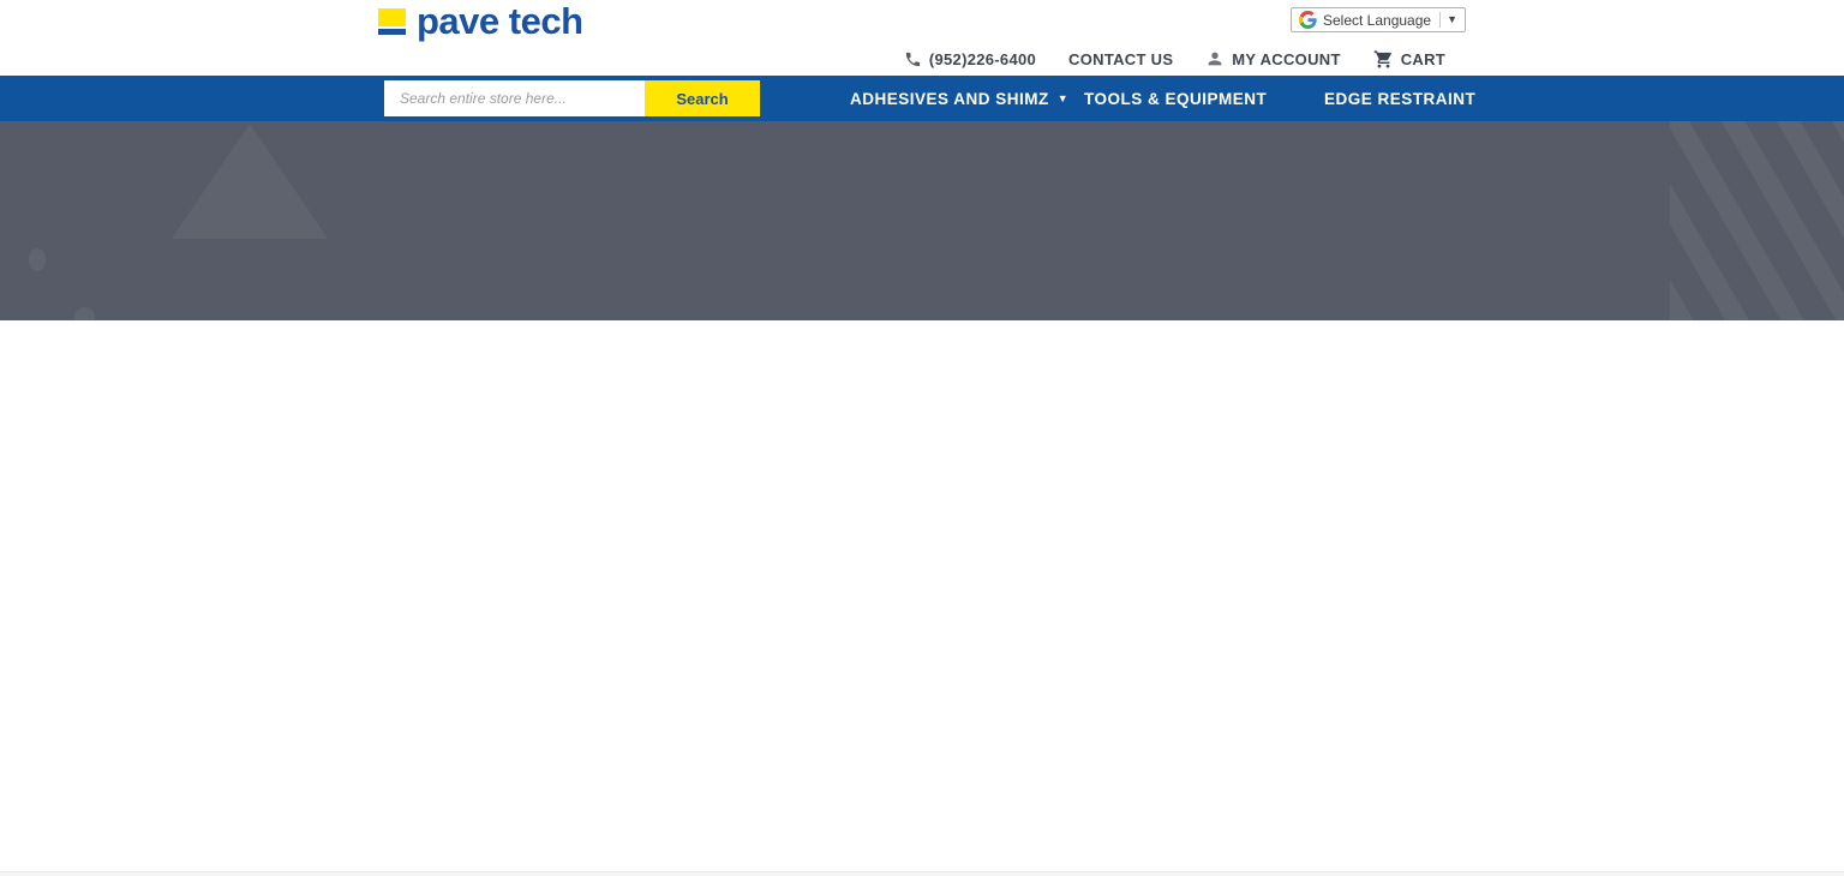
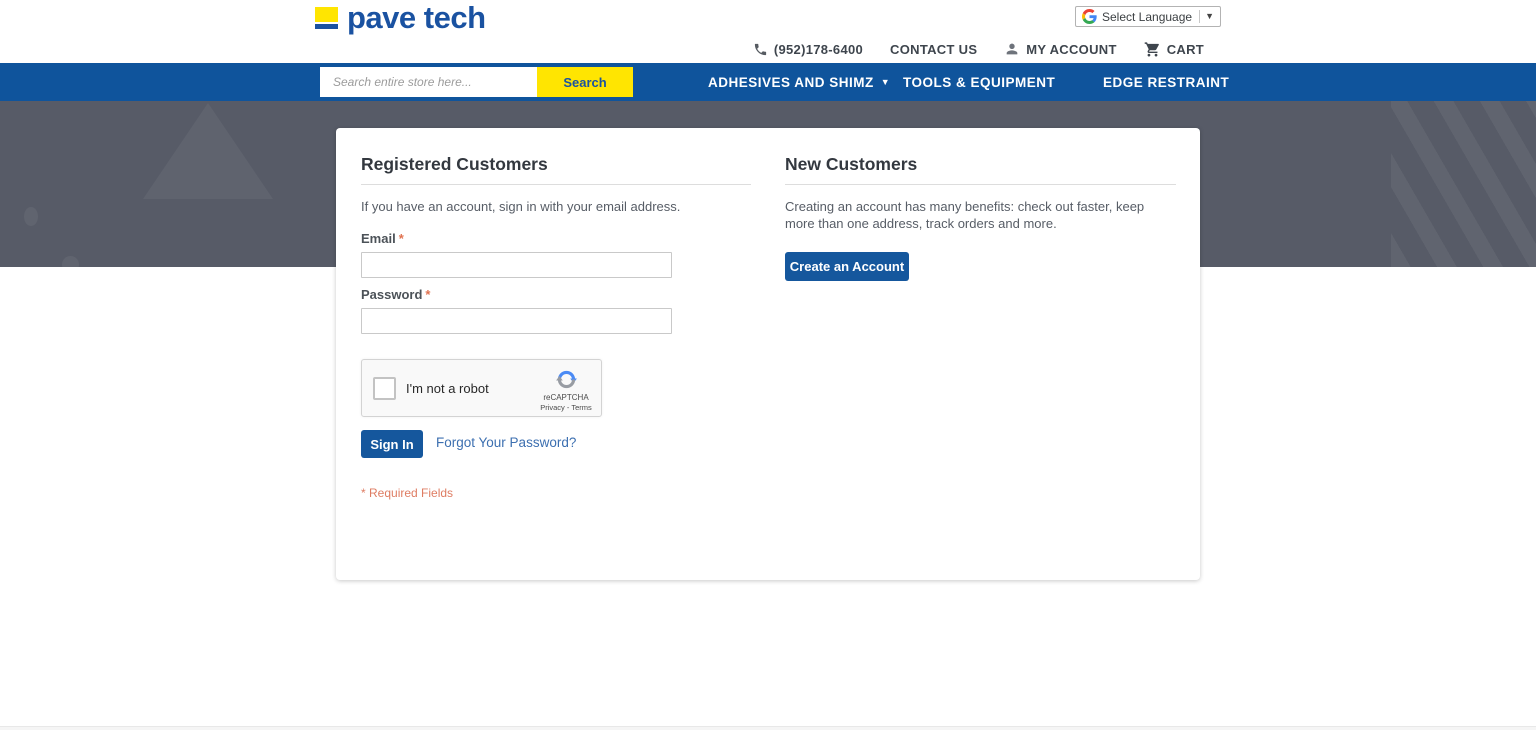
  pave tech
  Select Language
  ▼
- (952)226-6400
+ (952)178-6400
  CONTACT US
  MY ACCOUNT
  CART
  Search entire store here...
  Search
  ADHESIVES AND SHIMZ
  ▼
  TOOLS & EQUIPMENT
  EDGE RESTRAINT
+ Registered Customers
+ If you have an account, sign in with your email address.
+ Email *
+ Password *
+ I'm not a robot
+ reCAPTCHA
+ Privacy - Terms
+ Sign In
+ Forgot Your Password?
+ * Required Fields
+ New Customers
+ Creating an account has many benefits: check out faster, keep more than one address, track orders and more.
+ Create an Account
